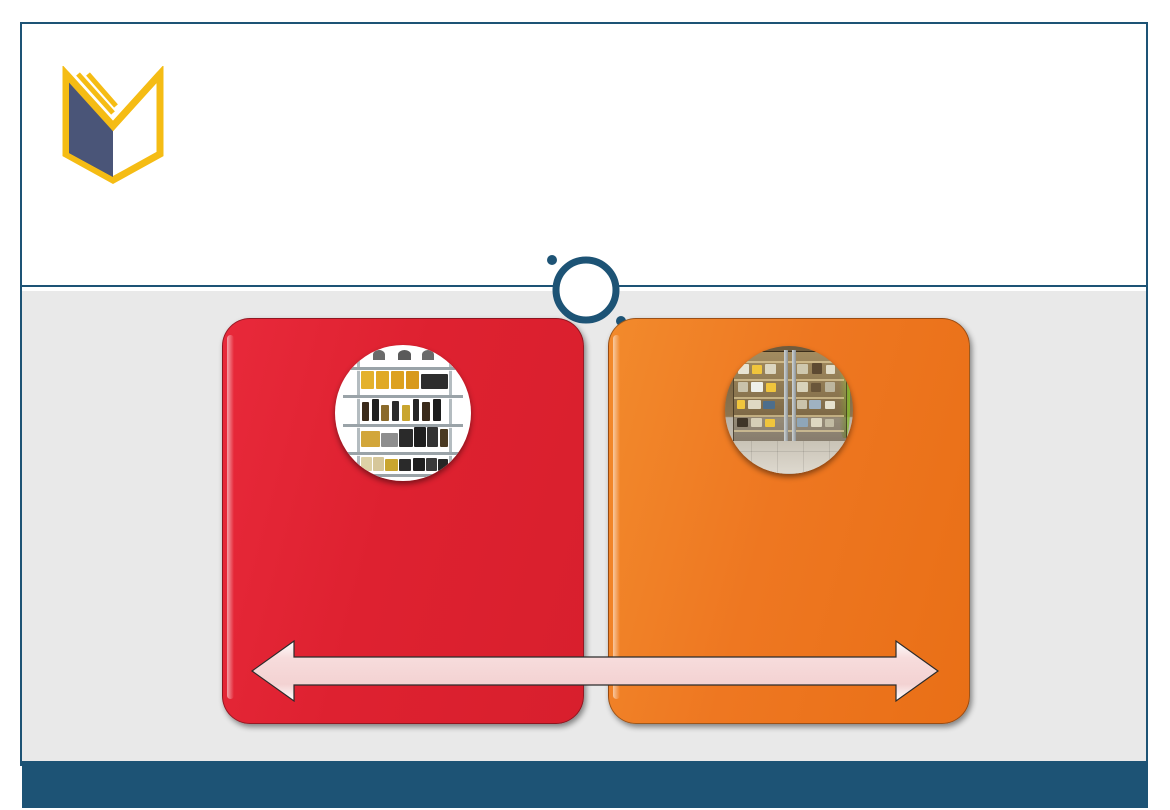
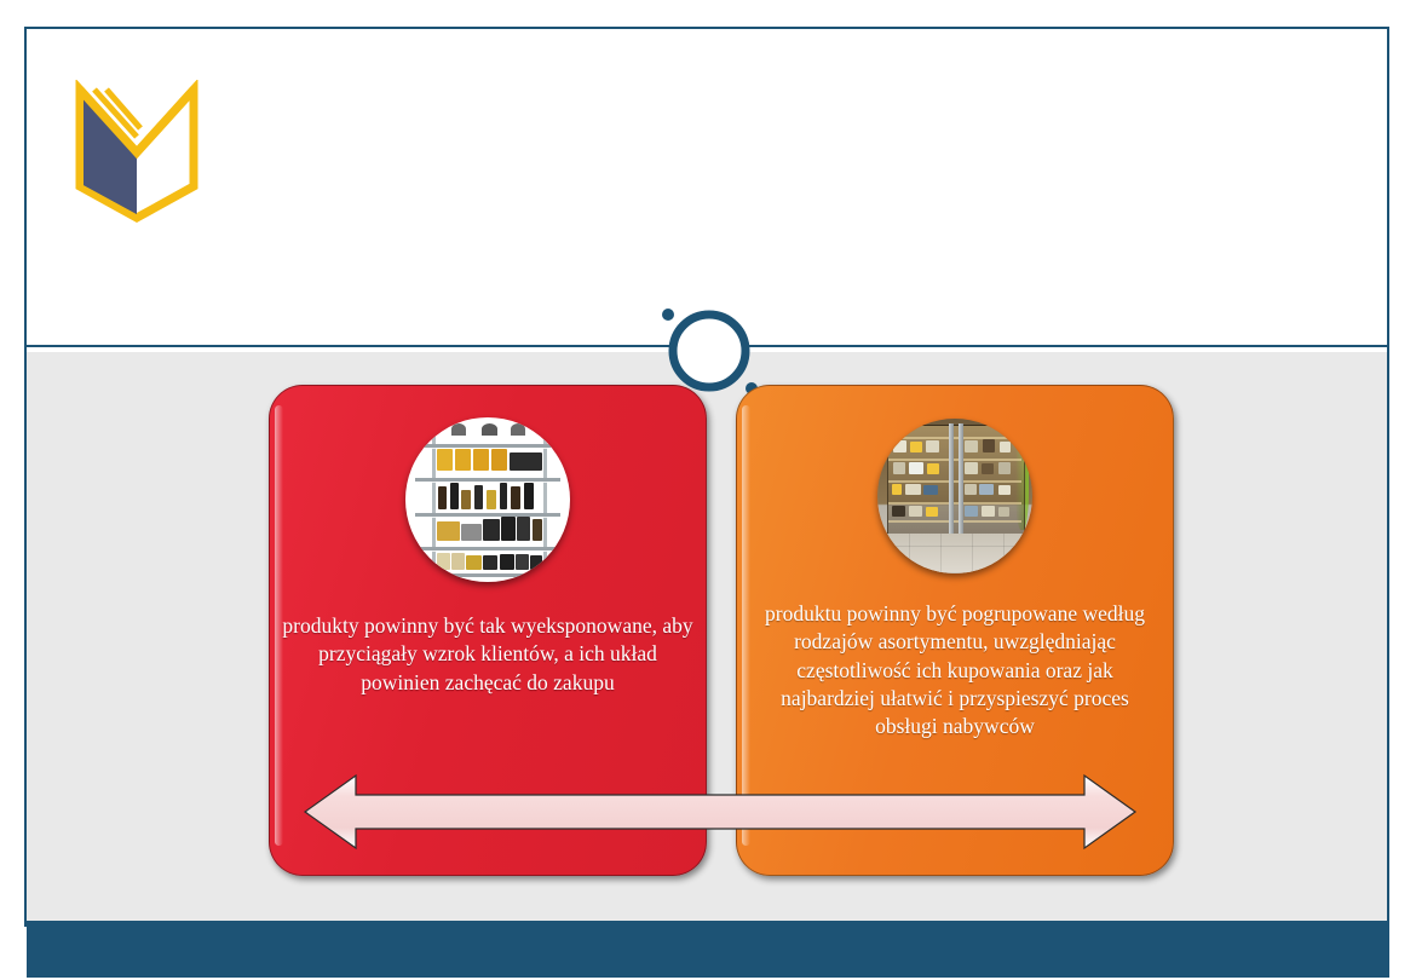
+ produkty powinny być tak wyeksponowane, aby przyciągały wzrok klientów, a ich układ powinien zachęcać do zakupu
+ produktu powinny być pogrupowane według rodzajów asortymentu, uwzględniając częstotliwość ich kupowania oraz jak najbardziej ułatwić i przyspieszyć proces obsługi nabywców
